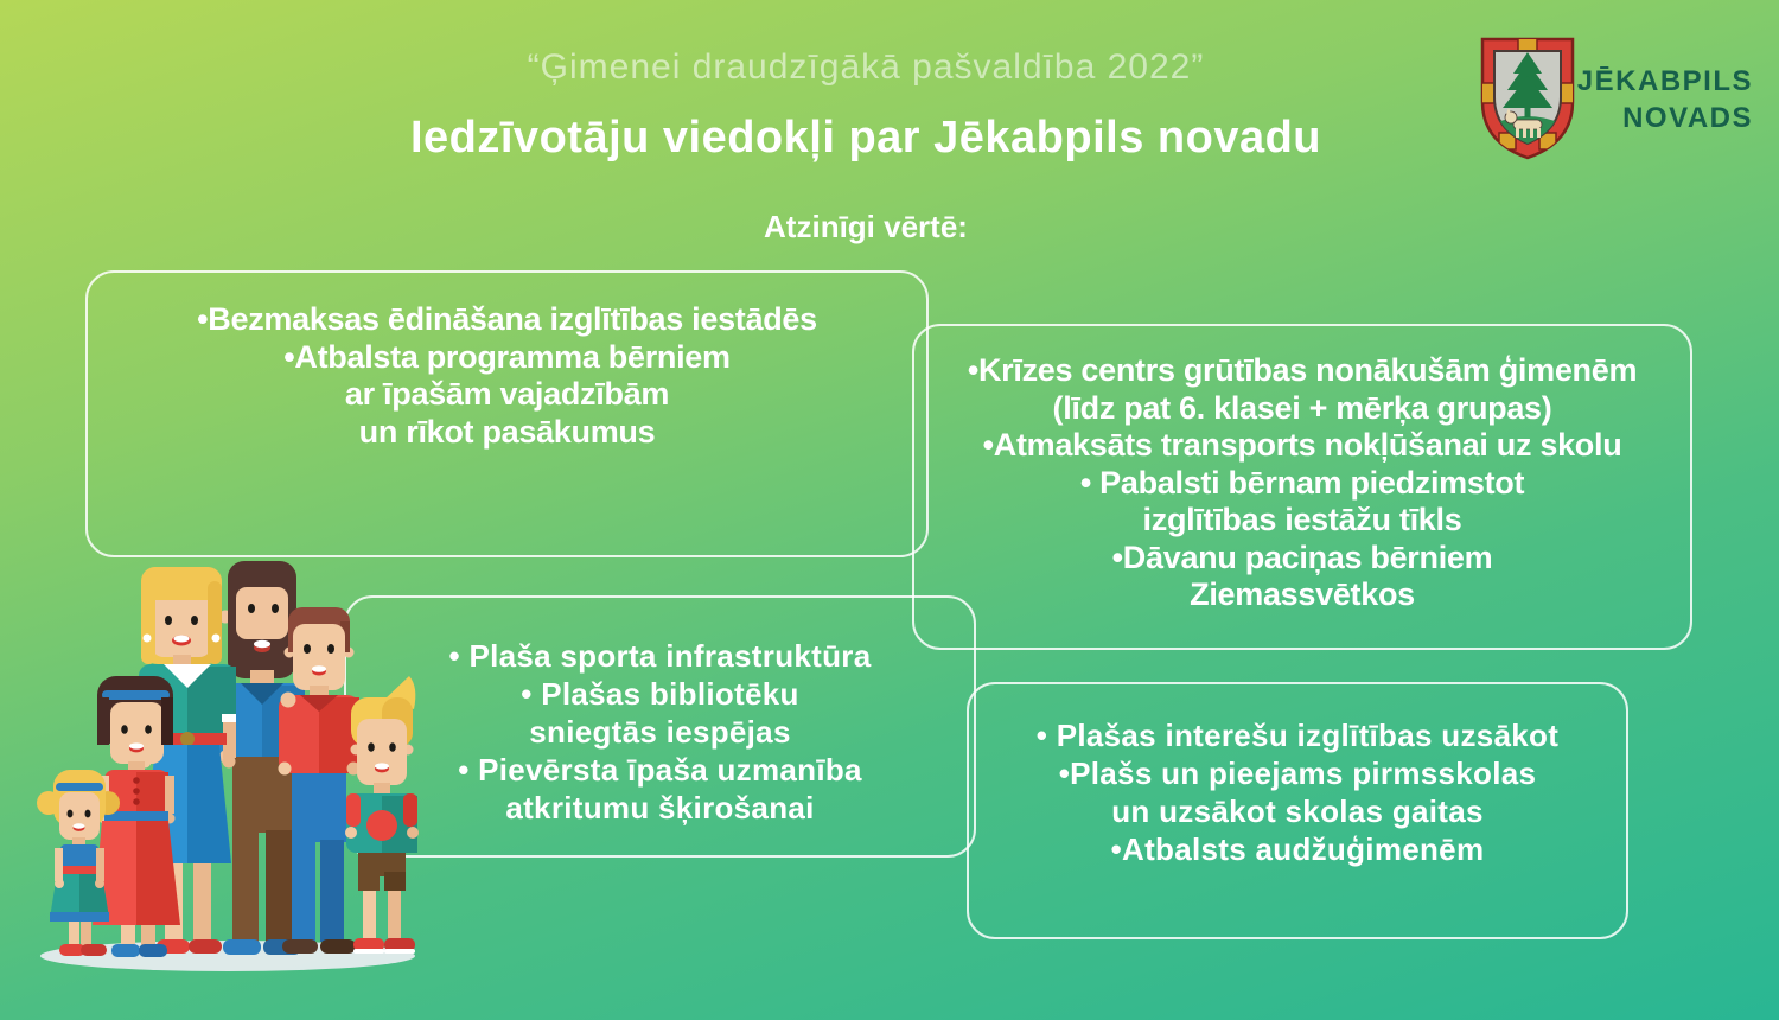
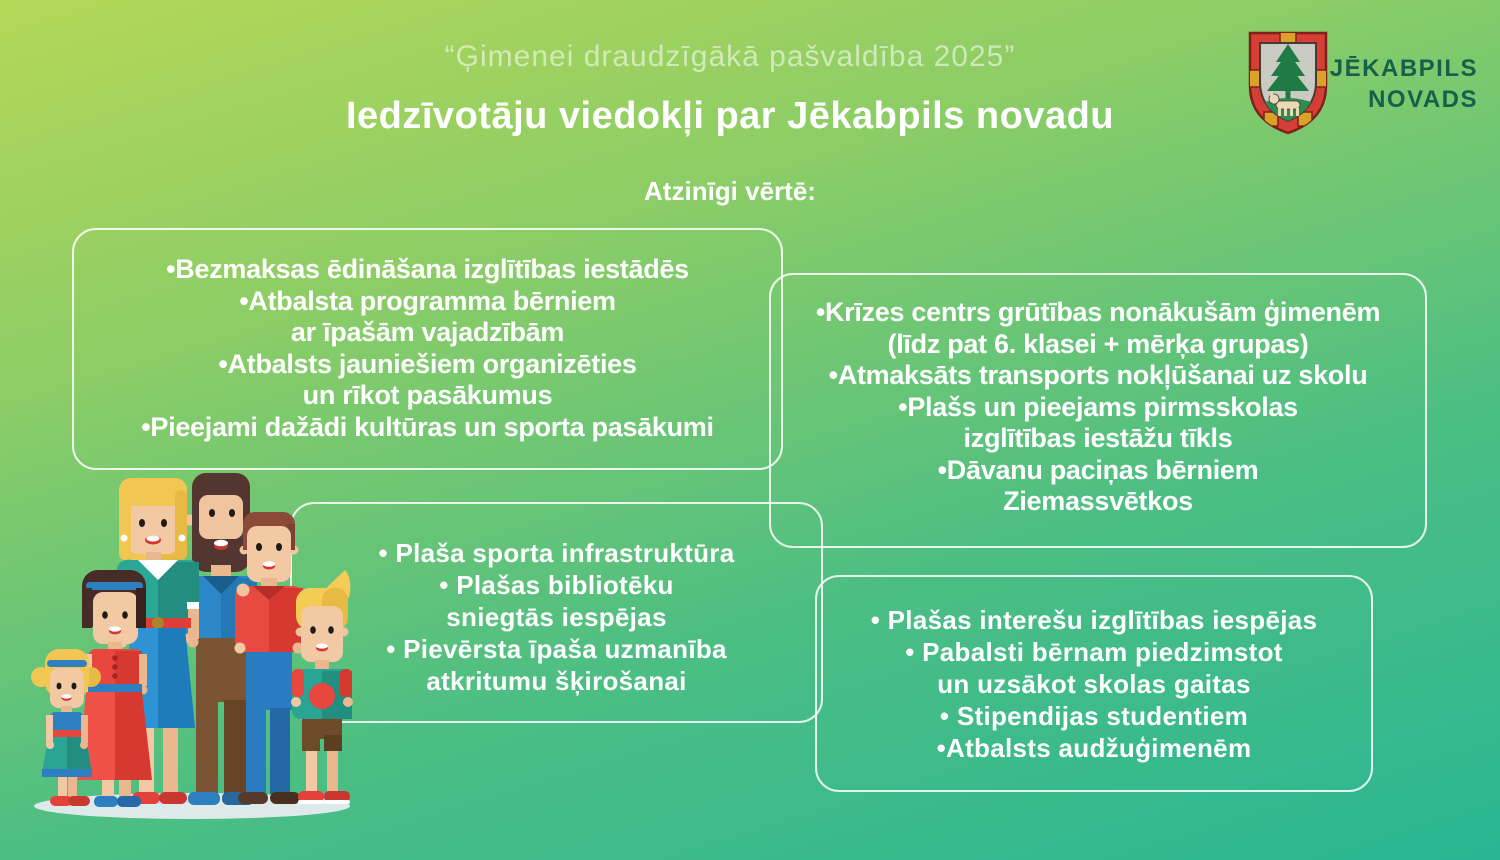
- “Ģimenei draudzīgākā pašvaldība 2022”
+ “Ģimenei draudzīgākā pašvaldība 2025”
  Iedzīvotāju viedokļi par Jēkabpils novadu
  Atzinīgi vērtē:
  JĒKABPILS
  NOVADS
  •Bezmaksas ēdināšana izglītības iestādēs
  •Atbalsta programma bērniem
  ar īpašām vajadzībām
+ •Atbalsts jauniešiem organizēties
  un rīkot pasākumus
+ •Pieejami dažādi kultūras un sporta pasākumi
  •Krīzes centrs grūtības nonākušām ģimenēm
  (līdz pat 6. klasei + mērķa grupas)
  •Atmaksāts transports nokļūšanai uz skolu
- • Pabalsti bērnam piedzimstot
+ •Plašs un pieejams pirmsskolas
  izglītības iestāžu tīkls
  •Dāvanu paciņas bērniem
  Ziemassvētkos
  • Plaša sporta infrastruktūra
  • Plašas bibliotēku
  sniegtās iespējas
  • Pievērsta īpaša uzmanība
  atkritumu šķirošanai
- • Plašas interešu izglītības uzsākot
+ • Plašas interešu izglītības iespējas
- •Plašs un pieejams pirmsskolas
+ • Pabalsti bērnam piedzimstot
  un uzsākot skolas gaitas
+ • Stipendijas studentiem
  •Atbalsts audžuģimenēm
